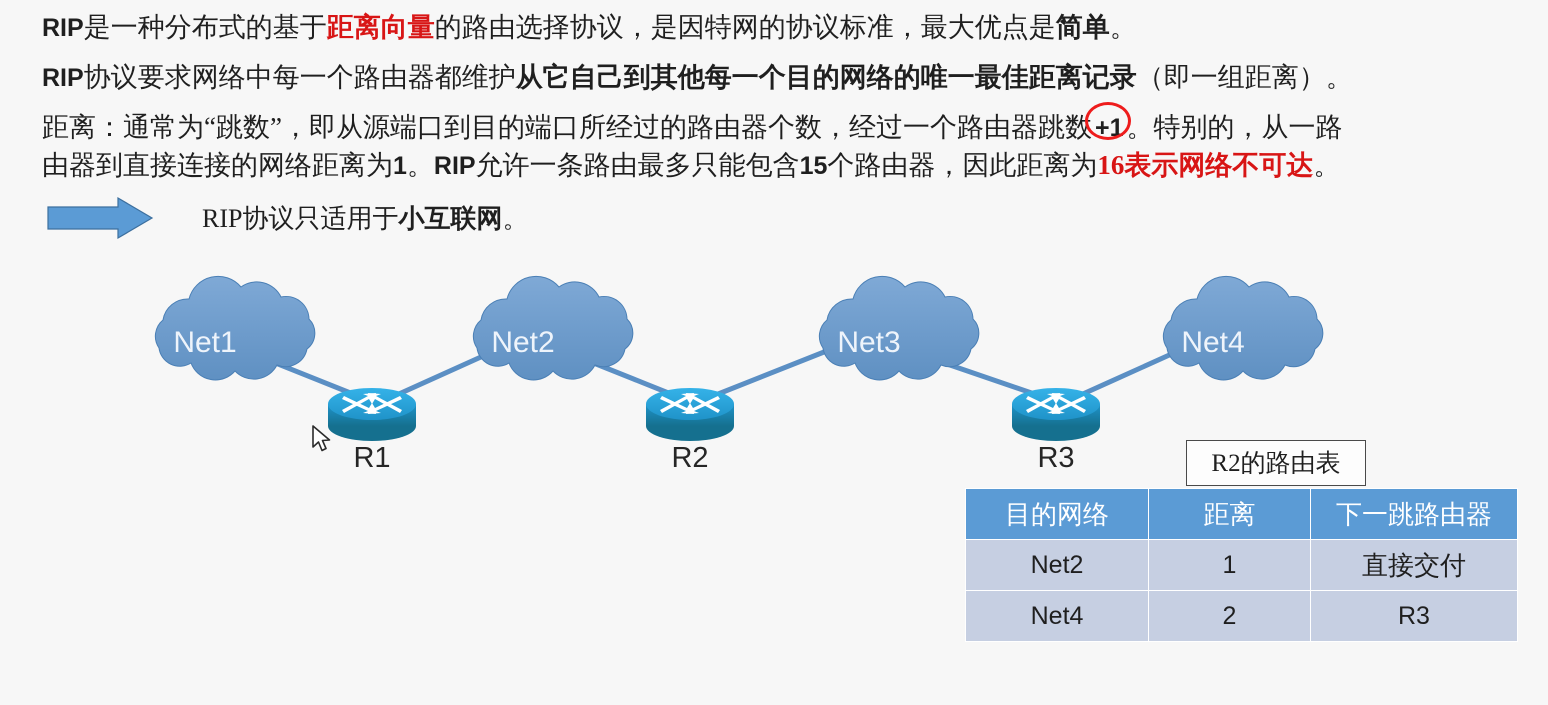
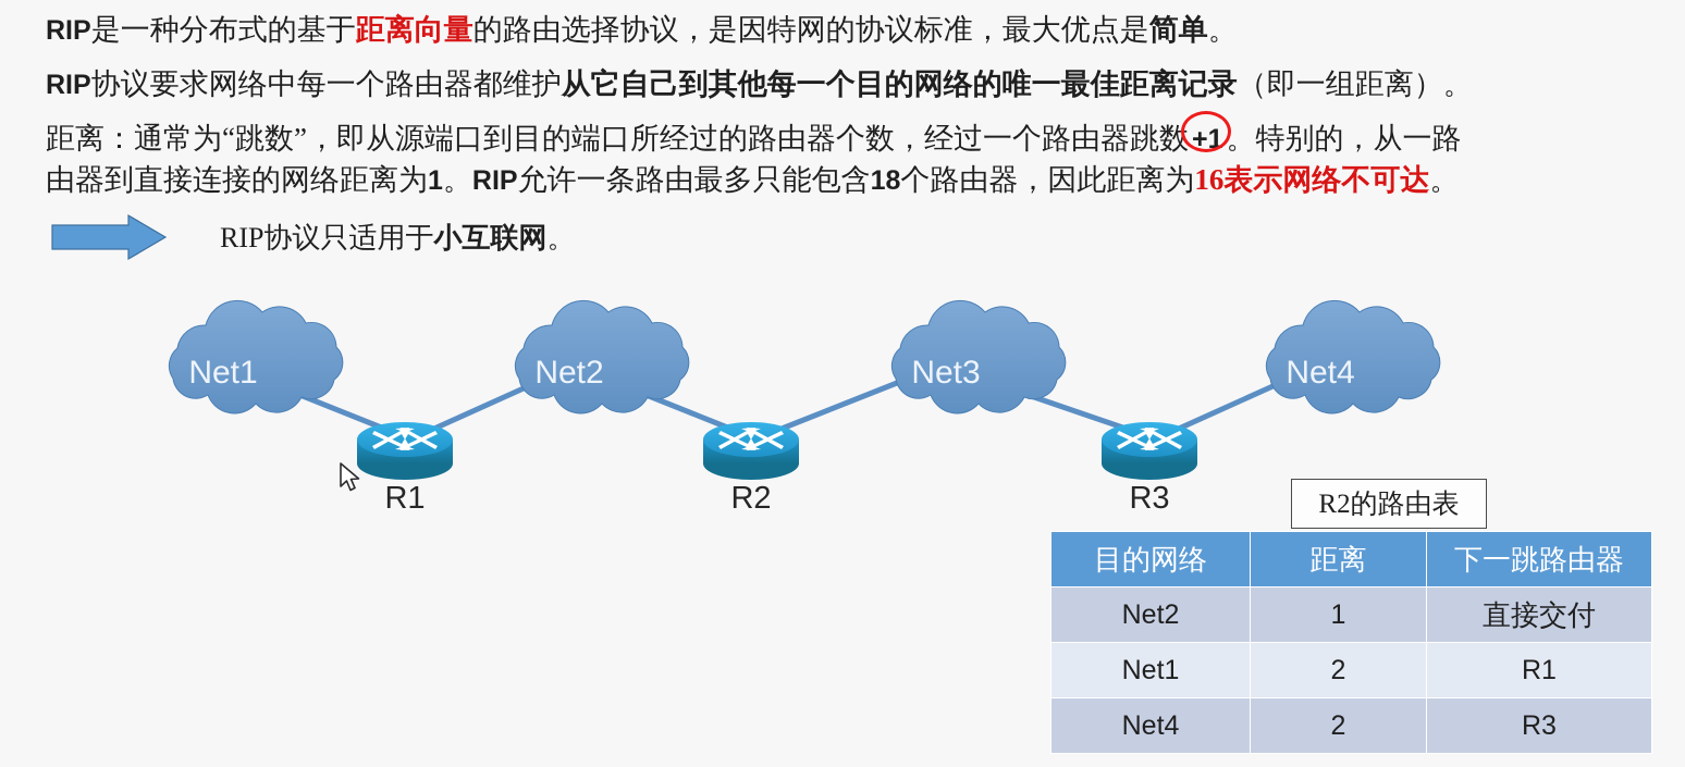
  RIP是一种分布式的基于距离向量的路由选择协议，是因特网的协议标准，最大优点是简单。
  RIP协议要求网络中每一个路由器都维护从它自己到其他每一个目的网络的唯一最佳距离记录（即一组距离）。
  距离：通常为“跳数”，即从源端口到目的端口所经过的路由器个数，经过一个路由器跳数+1。特别的，从一路
- 由器到直接连接的网络距离为1。RIP允许一条路由最多只能包含15个路由器，因此距离为16表示网络不可达。
+ 由器到直接连接的网络距离为1。RIP允许一条路由最多只能包含18个路由器，因此距离为16表示网络不可达。
  RIP协议只适用于小互联网。
  Net1
  Net2
  Net3
  Net4
  R1
  R2
  R3
  R2的路由表
  目的网络	距离	下一跳路由器
  Net2	1	直接交付
+ Net1	2	R1
  Net4	2	R3
